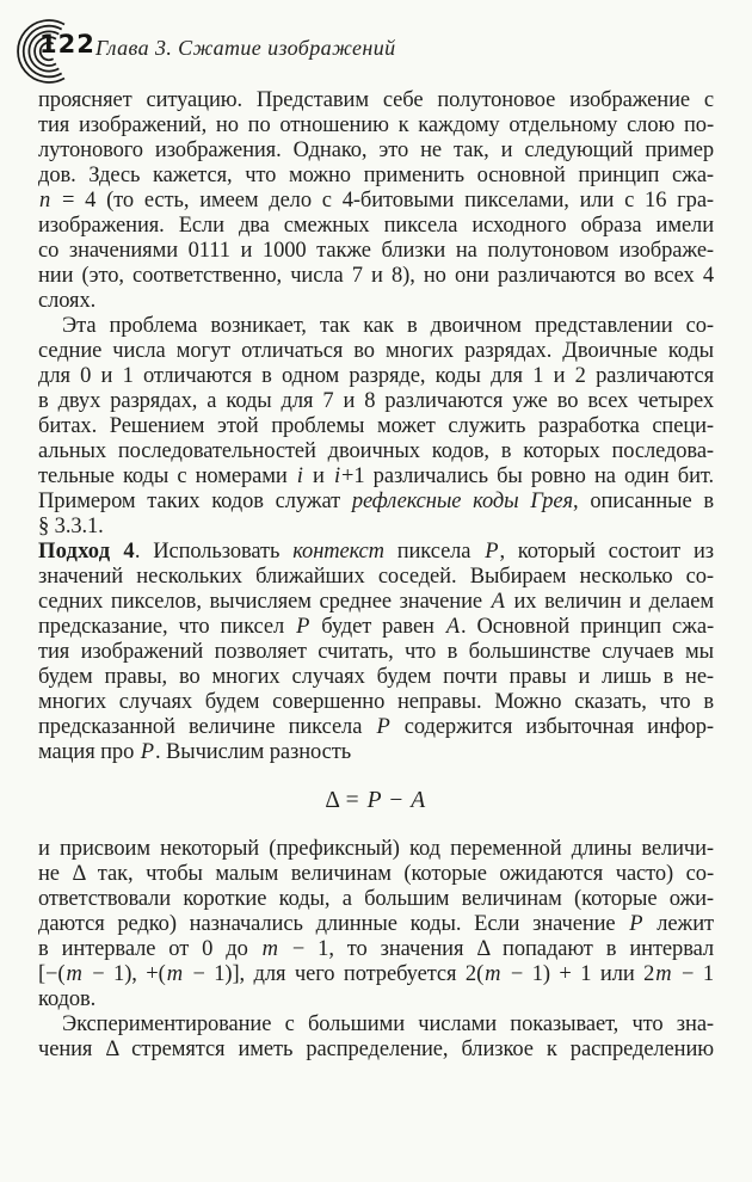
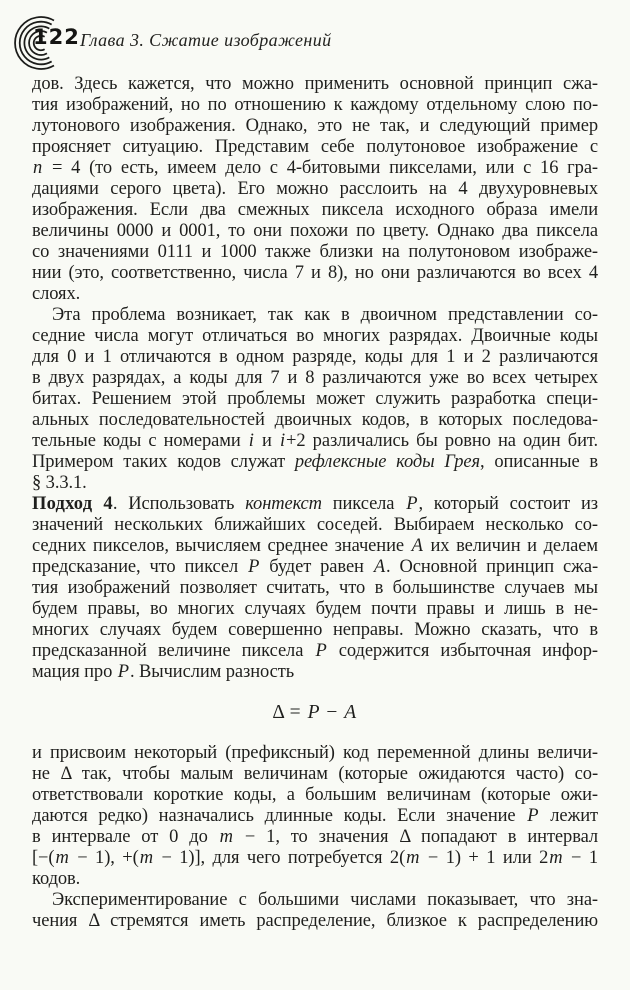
  122
  Глава 3. Сжатие изображений
- проясняет ситуацию. Представим себе полутоновое изображение с
+ дов. Здесь кажется, что можно применить основной принцип сжа-
  тия изображений, но по отношению к каждому отдельному слою по-
  лутонового изображения. Однако, это не так, и следующий пример
- дов. Здесь кажется, что можно применить основной принцип сжа-
+ проясняет ситуацию. Представим себе полутоновое изображение с
  n = 4 (то есть, имеем дело с 4-битовыми пикселами, или с 16 гра-
+ дациями серого цвета). Его можно расслоить на 4 двухуровневых
  изображения. Если два смежных пиксела исходного образа имели
+ величины 0000 и 0001, то они похожи по цвету. Однако два пиксела
  со значениями 0111 и 1000 также близки на полутоновом изображе-
  нии (это, соответственно, числа 7 и 8), но они различаются во всех 4
  слоях.
  Эта проблема возникает, так как в двоичном представлении со-
  седние числа могут отличаться во многих разрядах. Двоичные коды
  для 0 и 1 отличаются в одном разряде, коды для 1 и 2 различаются
  в двух разрядах, а коды для 7 и 8 различаются уже во всех четырех
  битах. Решением этой проблемы может служить разработка специ-
  альных последовательностей двоичных кодов, в которых последова-
- тельные коды с номерами i и i+1 различались бы ровно на один бит.
+ тельные коды с номерами i и i+2 различались бы ровно на один бит.
  Примером таких кодов служат рефлексные коды Грея, описанные в
  § 3.3.1.
  Подход 4. Использовать контекст пиксела P, который состоит из
  значений нескольких ближайших соседей. Выбираем несколько со-
  седних пикселов, вычисляем среднее значение A их величин и делаем
  предсказание, что пиксел P будет равен A. Основной принцип сжа-
  тия изображений позволяет считать, что в большинстве случаев мы
  будем правы, во многих случаях будем почти правы и лишь в не-
  многих случаях будем совершенно неправы. Можно сказать, что в
  предсказанной величине пиксела P содержится избыточная инфор-
  мация про P. Вычислим разность
  Δ = P − A
  и присвоим некоторый (префиксный) код переменной длины величи-
  не Δ так, чтобы малым величинам (которые ожидаются часто) со-
  ответствовали короткие коды, а большим величинам (которые ожи-
  даются редко) назначались длинные коды. Если значение P лежит
  в интервале от 0 до m − 1, то значения Δ попадают в интервал
  [−(m − 1), +(m − 1)], для чего потребуется 2(m − 1) + 1 или 2m − 1
  кодов.
  Экспериментирование с большими числами показывает, что зна-
  чения Δ стремятся иметь распределение, близкое к распределению
